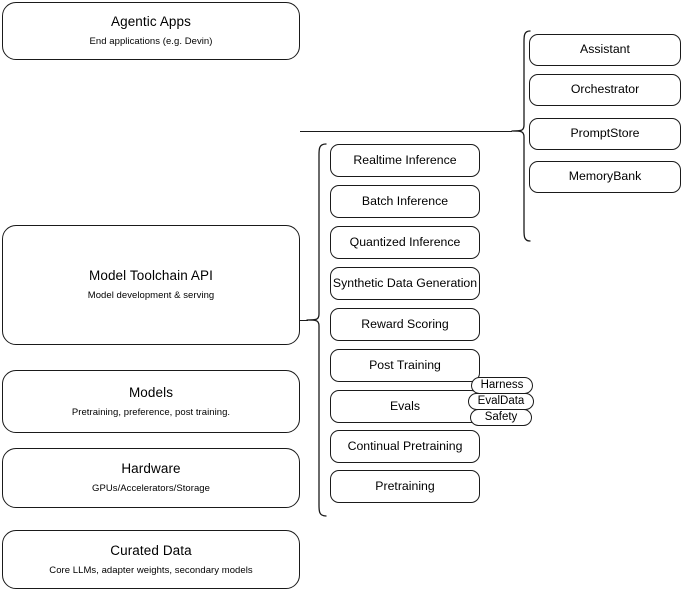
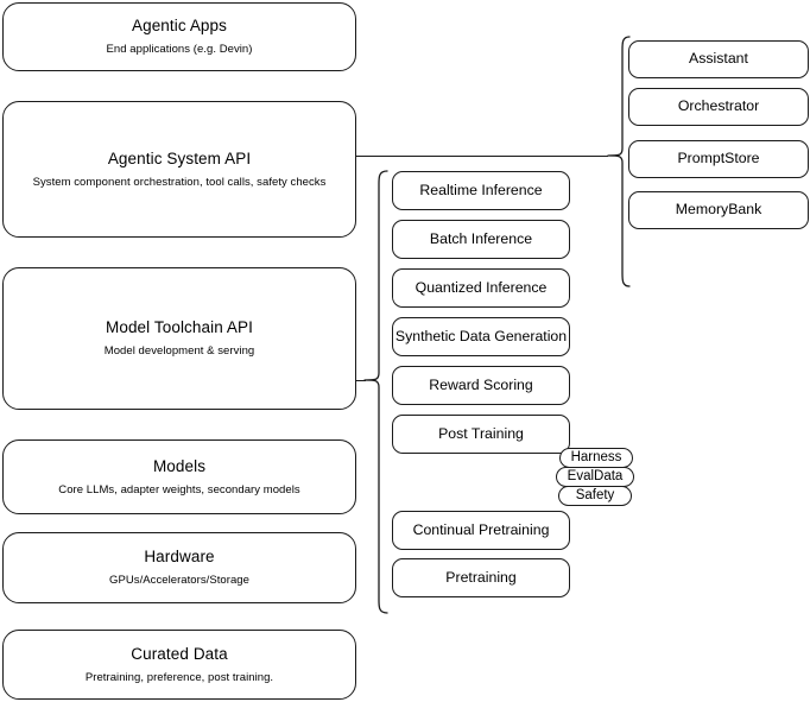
  Agentic Apps
  End applications (e.g. Devin)
+ Agentic System API
+ System component orchestration, tool calls, safety checks
  Model Toolchain API
  Model development & serving
  Models
- Pretraining, preference, post training.
+ Core LLMs, adapter weights, secondary models
  Hardware
  GPUs/Accelerators/Storage
  Curated Data
- Core LLMs, adapter weights, secondary models
+ Pretraining, preference, post training.
  Realtime Inference
  Batch Inference
  Quantized Inference
  Synthetic Data Generation
  Reward Scoring
  Post Training
- Evals
  Continual Pretraining
  Pretraining
  Harness
  EvalData
  Safety
  Assistant
  Orchestrator
  PromptStore
  MemoryBank
